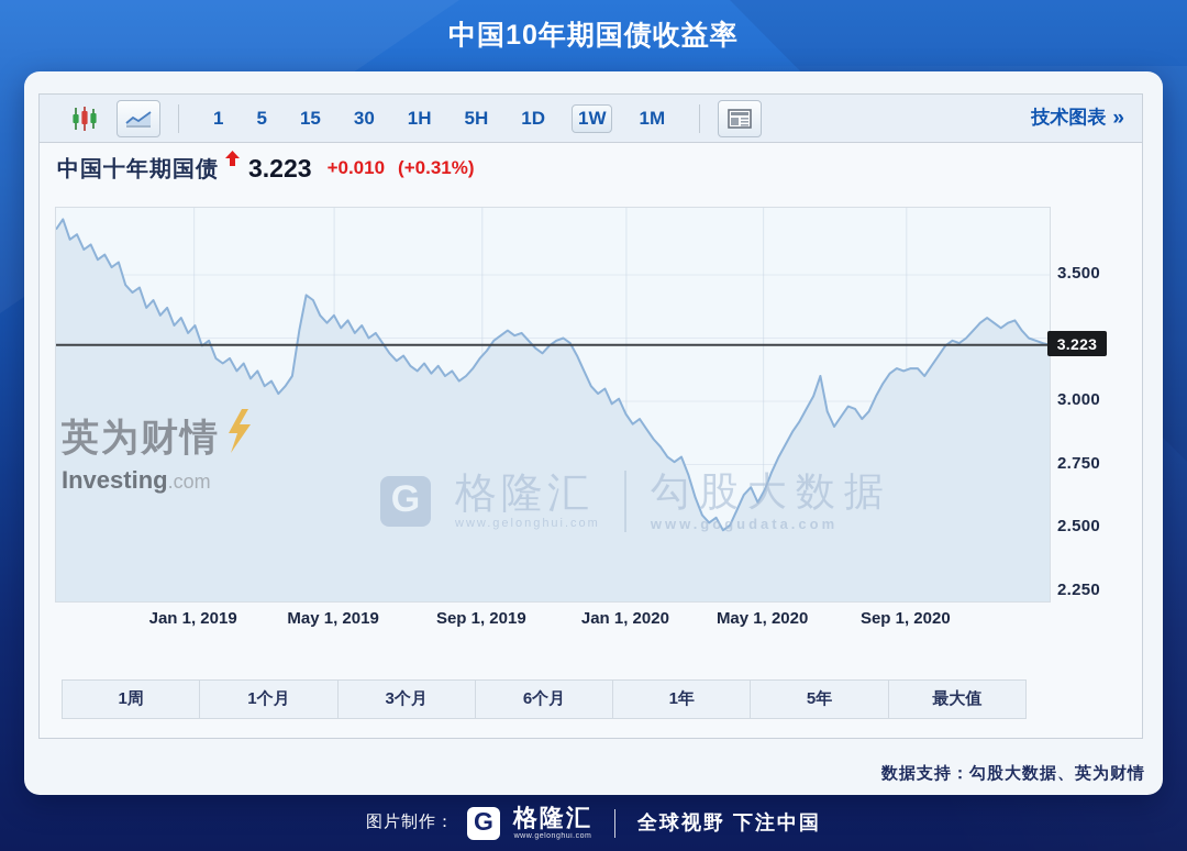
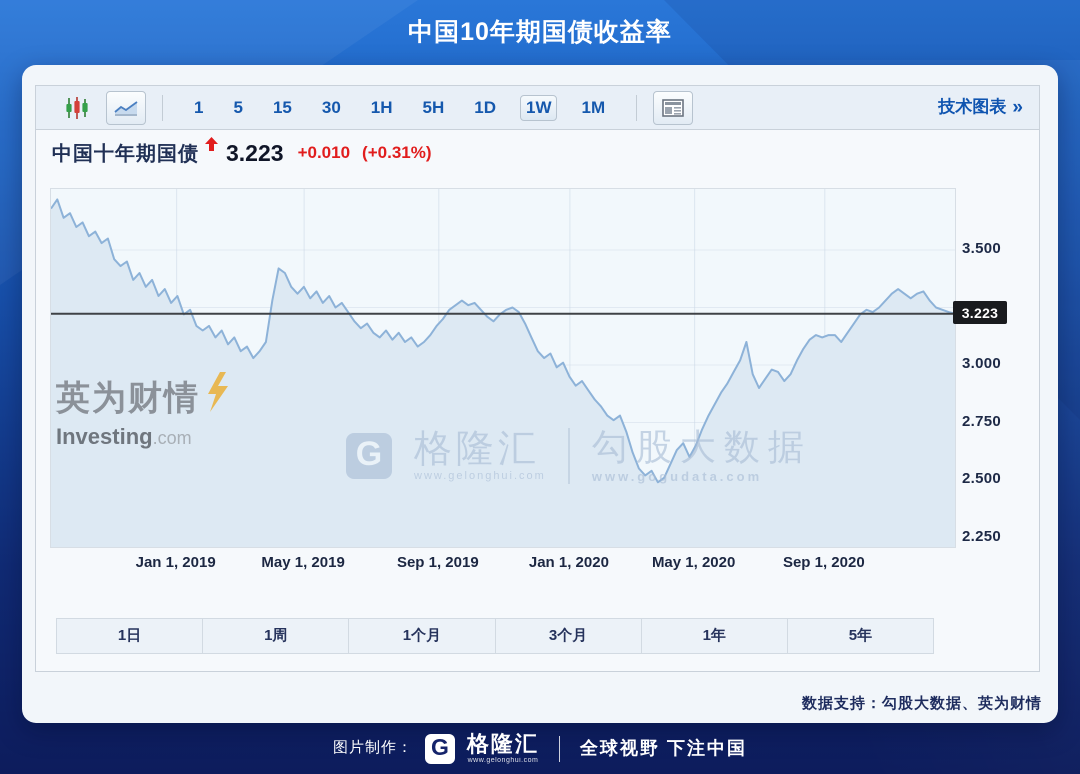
  中国10年期国债收益率
  1
  5
  15
  30
  1H
  5H
  1D
  1W
  1M
  技术图表
  »
  中国十年期国债
  3.223
  +0.010
  (+0.31%)
  G
  格隆汇
  www.gelonghui.com
  勾股大数据
  www.gogudata.com
  英为财情
  Investing.com
  3.500
  3.000
  2.750
  2.500
  2.250
  3.223
  Jan 1, 2019
  May 1, 2019
  Sep 1, 2019
  Jan 1, 2020
  May 1, 2020
  Sep 1, 2020
+ 1日
  1周
  1个月
  3个月
- 6个月
  1年
  5年
- 最大值
  数据支持：勾股大数据、英为财情
  图片制作：
  G
  格隆汇
  全球视野 下注中国
